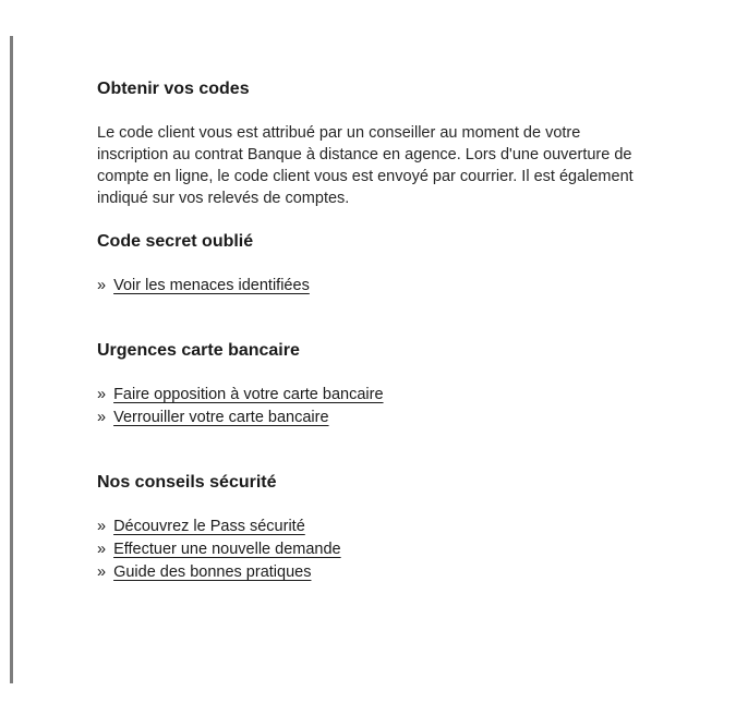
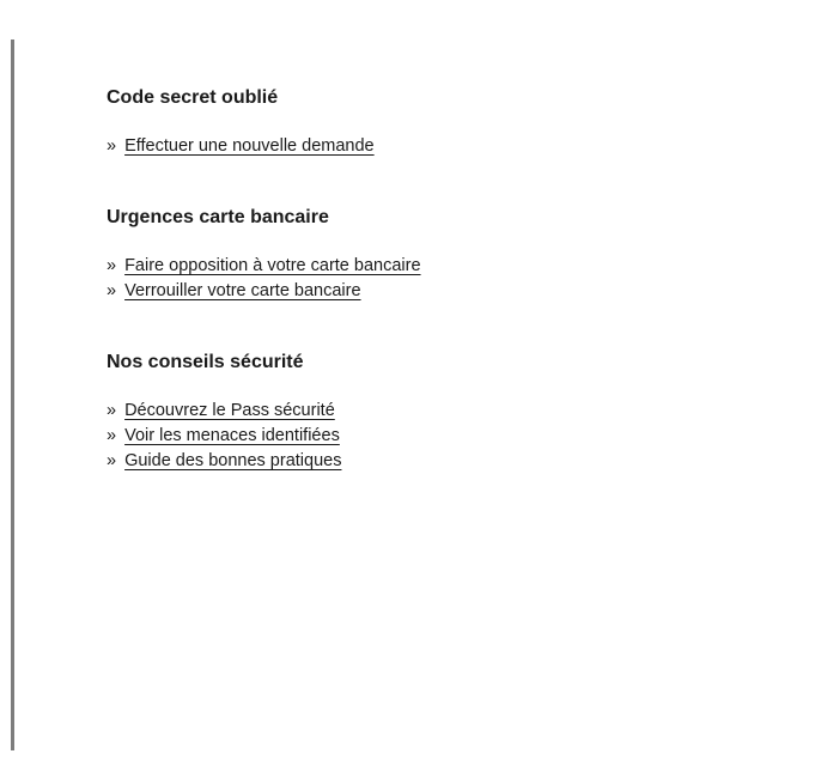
- Obtenir vos codes
- Le code client vous est attribué par un conseiller au moment de votre
- inscription au contrat Banque à distance en agence. Lors d'une ouverture de
- compte en ligne, le code client vous est envoyé par courrier. Il est également
- indiqué sur vos relevés de comptes.
  Code secret oublié
  »
- Voir les menaces identifiées
+ Effectuer une nouvelle demande
  Urgences carte bancaire
  »
  Faire opposition à votre carte bancaire
  »
  Verrouiller votre carte bancaire
  Nos conseils sécurité
  »
  Découvrez le Pass sécurité
  »
- Effectuer une nouvelle demande
+ Voir les menaces identifiées
  »
  Guide des bonnes pratiques
